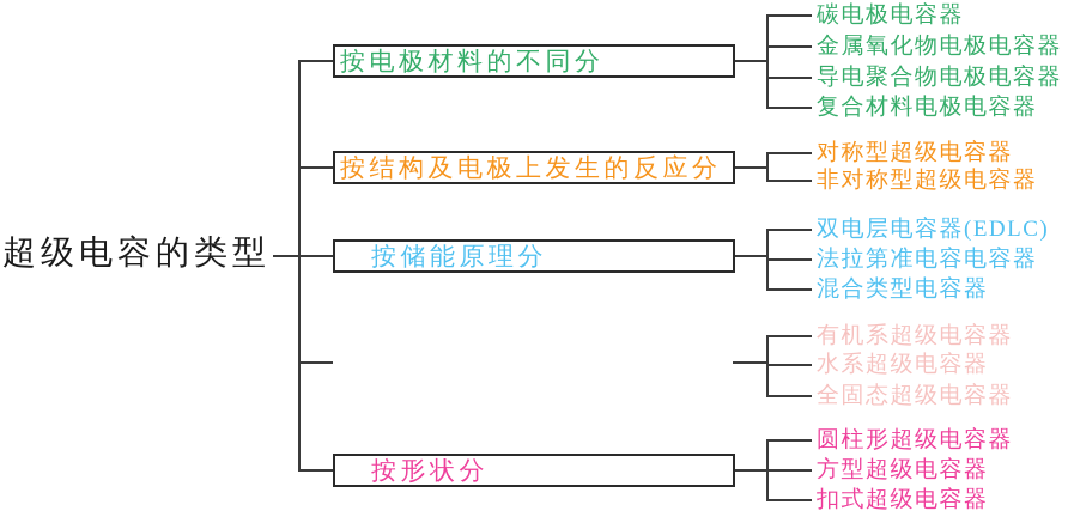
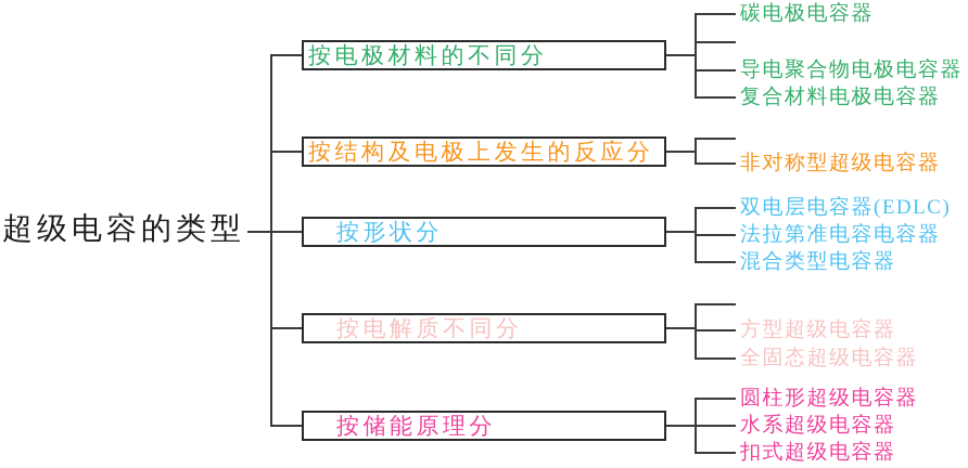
  超级电容的类型
  按电极材料的不同分
  按结构及电极上发生的反应分
- 按储能原理分
+ 按形状分
+ 按电解质不同分
- 按形状分
+ 按储能原理分
  碳电极电容器
- 金属氧化物电极电容器
  导电聚合物电极电容器
  复合材料电极电容器
- 对称型超级电容器
  非对称型超级电容器
  双电层电容器(EDLC)
  法拉第准电容电容器
  混合类型电容器
- 有机系超级电容器
- 水系超级电容器
+ 方型超级电容器
  全固态超级电容器
  圆柱形超级电容器
- 方型超级电容器
+ 水系超级电容器
  扣式超级电容器
